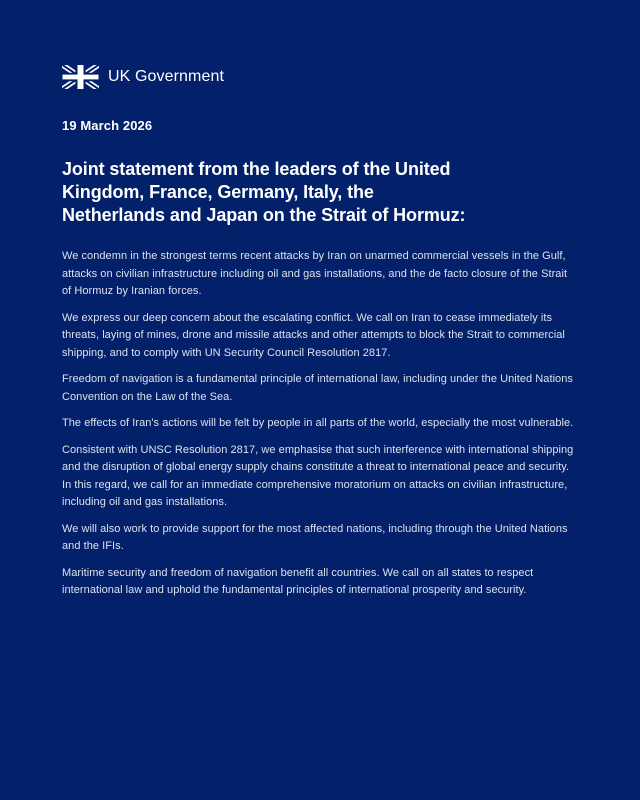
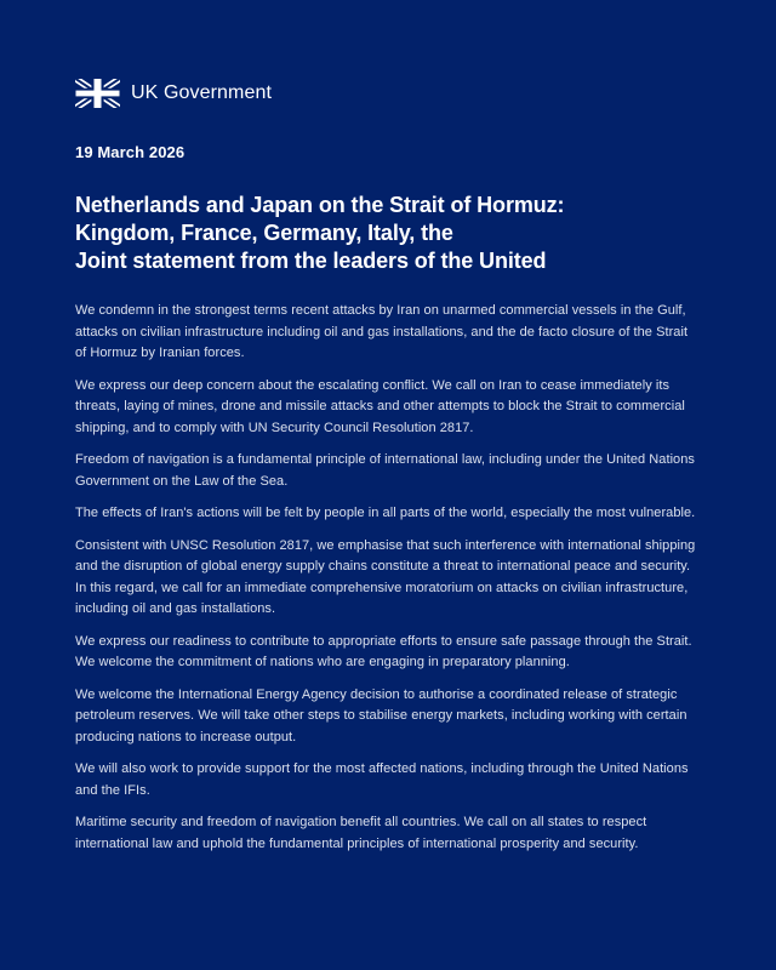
  UK Government
  19 March 2026
- Joint statement from the leaders of the United
+ Netherlands and Japan on the Strait of Hormuz:
  Kingdom, France, Germany, Italy, the
- Netherlands and Japan on the Strait of Hormuz:
+ Joint statement from the leaders of the United
  We condemn in the strongest terms recent attacks by Iran on unarmed commercial vessels in the Gulf, attacks on civilian infrastructure including oil and gas installations, and the de facto closure of the Strait of Hormuz by Iranian forces.
  We express our deep concern about the escalating conflict. We call on Iran to cease immediately its threats, laying of mines, drone and missile attacks and other attempts to block the Strait to commercial shipping, and to comply with UN Security Council Resolution 2817.
- Freedom of navigation is a fundamental principle of international law, including under the United Nations Convention on the Law of the Sea.
+ Freedom of navigation is a fundamental principle of international law, including under the United Nations Government on the Law of the Sea.
  The effects of Iran's actions will be felt by people in all parts of the world, especially the most vulnerable.
  Consistent with UNSC Resolution 2817, we emphasise that such interference with international shipping and the disruption of global energy supply chains constitute a threat to international peace and security. In this regard, we call for an immediate comprehensive moratorium on attacks on civilian infrastructure, including oil and gas installations.
+ We express our readiness to contribute to appropriate efforts to ensure safe passage through the Strait. We welcome the commitment of nations who are engaging in preparatory planning.
+ We welcome the International Energy Agency decision to authorise a coordinated release of strategic petroleum reserves. We will take other steps to stabilise energy markets, including working with certain producing nations to increase output.
  We will also work to provide support for the most affected nations, including through the United Nations and the IFIs.
  Maritime security and freedom of navigation benefit all countries. We call on all states to respect international law and uphold the fundamental principles of international prosperity and security.
